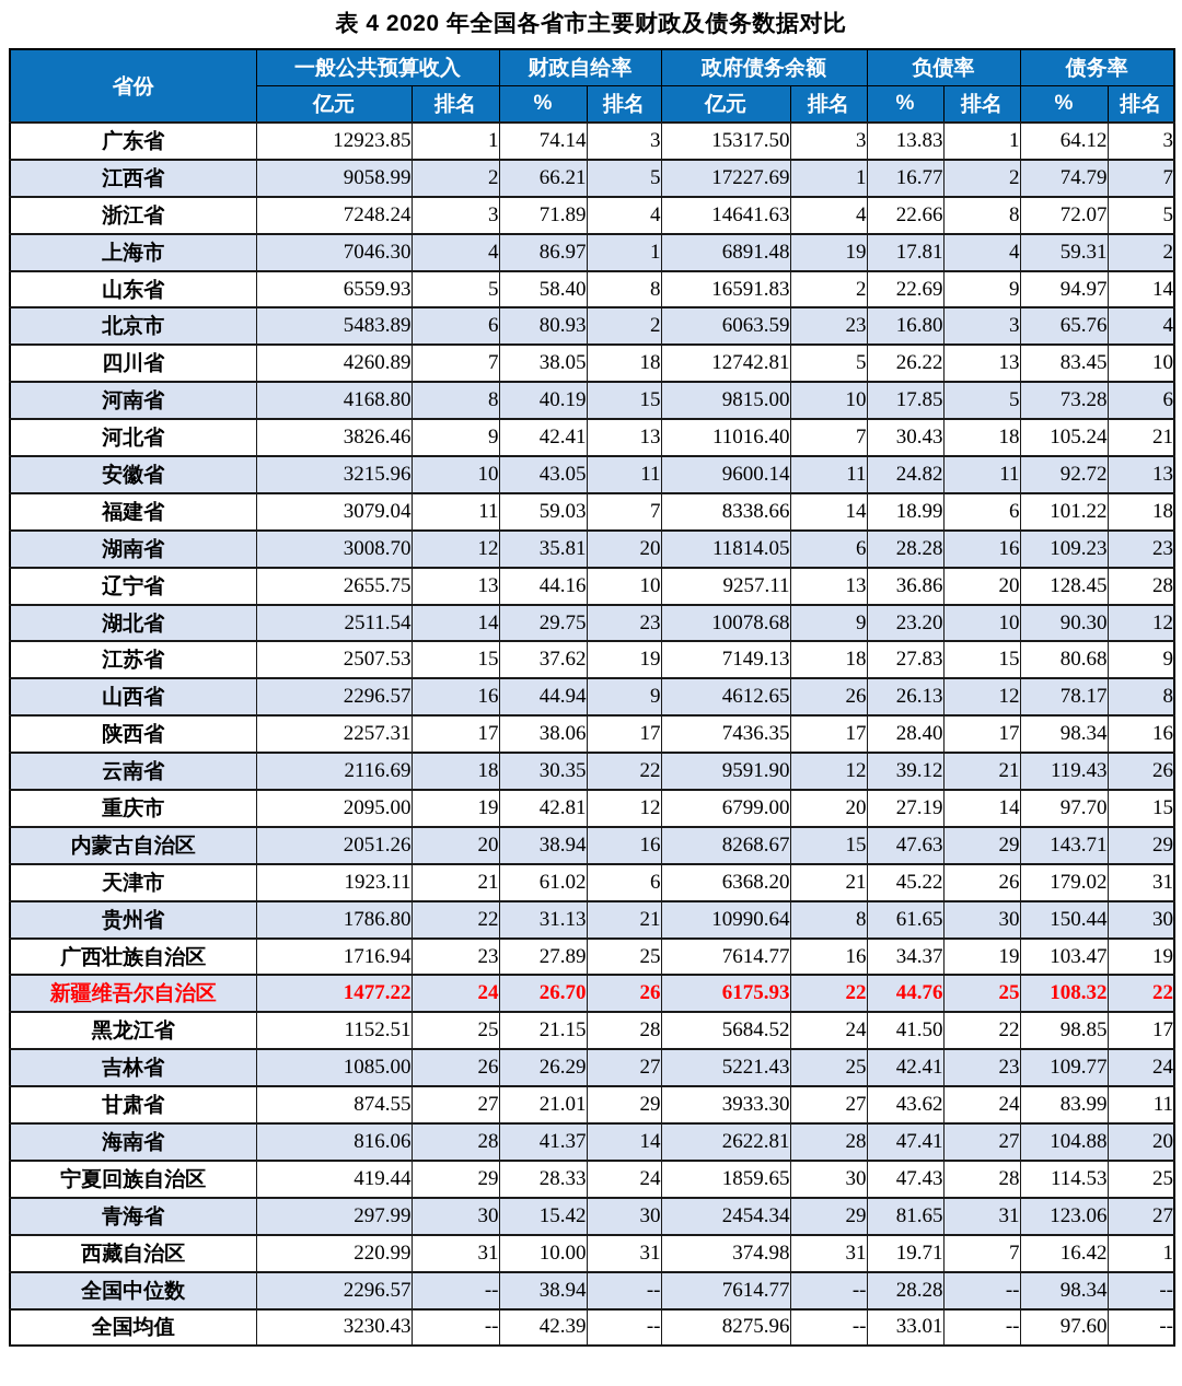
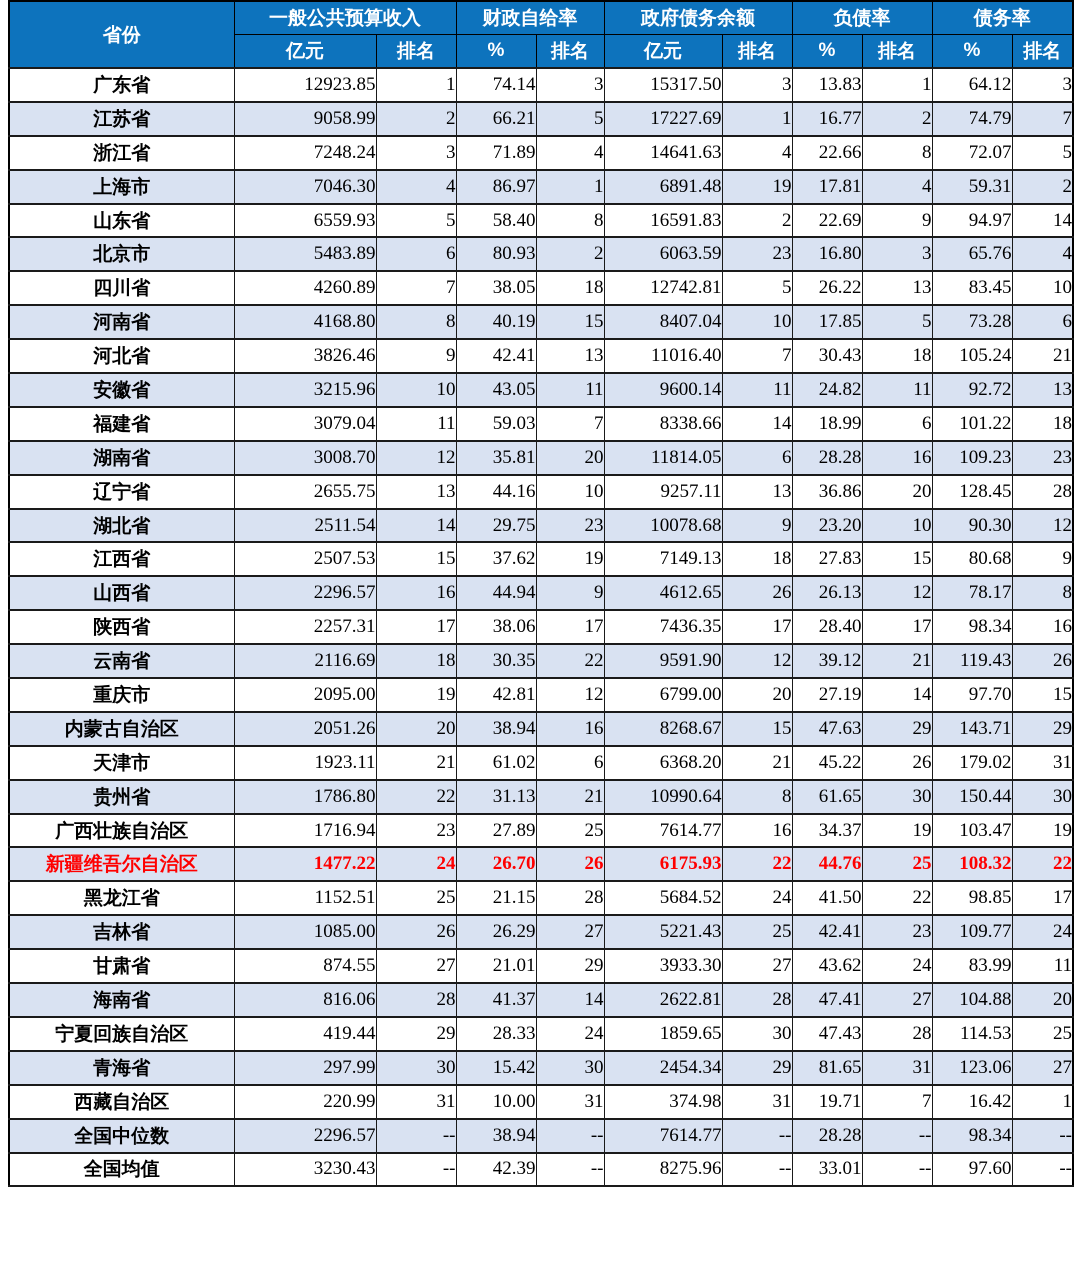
- 表 4 2020 年全国各省市主要财政及债务数据对比
  省份	一般公共预算收入	财政自给率	政府债务余额	负债率	债务率
  亿元	排名	%	排名	亿元	排名	%	排名	%	排名
  广东省	12923.85	1	74.14	3	15317.50	3	13.83	1	64.12	3
- 江西省	9058.99	2	66.21	5	17227.69	1	16.77	2	74.79	7
+ 江苏省	9058.99	2	66.21	5	17227.69	1	16.77	2	74.79	7
  浙江省	7248.24	3	71.89	4	14641.63	4	22.66	8	72.07	5
  上海市	7046.30	4	86.97	1	6891.48	19	17.81	4	59.31	2
  山东省	6559.93	5	58.40	8	16591.83	2	22.69	9	94.97	14
  北京市	5483.89	6	80.93	2	6063.59	23	16.80	3	65.76	4
  四川省	4260.89	7	38.05	18	12742.81	5	26.22	13	83.45	10
- 河南省	4168.80	8	40.19	15	9815.00	10	17.85	5	73.28	6
+ 河南省	4168.80	8	40.19	15	8407.04	10	17.85	5	73.28	6
  河北省	3826.46	9	42.41	13	11016.40	7	30.43	18	105.24	21
  安徽省	3215.96	10	43.05	11	9600.14	11	24.82	11	92.72	13
  福建省	3079.04	11	59.03	7	8338.66	14	18.99	6	101.22	18
  湖南省	3008.70	12	35.81	20	11814.05	6	28.28	16	109.23	23
  辽宁省	2655.75	13	44.16	10	9257.11	13	36.86	20	128.45	28
  湖北省	2511.54	14	29.75	23	10078.68	9	23.20	10	90.30	12
- 江苏省	2507.53	15	37.62	19	7149.13	18	27.83	15	80.68	9
+ 江西省	2507.53	15	37.62	19	7149.13	18	27.83	15	80.68	9
  山西省	2296.57	16	44.94	9	4612.65	26	26.13	12	78.17	8
  陕西省	2257.31	17	38.06	17	7436.35	17	28.40	17	98.34	16
  云南省	2116.69	18	30.35	22	9591.90	12	39.12	21	119.43	26
  重庆市	2095.00	19	42.81	12	6799.00	20	27.19	14	97.70	15
  内蒙古自治区	2051.26	20	38.94	16	8268.67	15	47.63	29	143.71	29
  天津市	1923.11	21	61.02	6	6368.20	21	45.22	26	179.02	31
  贵州省	1786.80	22	31.13	21	10990.64	8	61.65	30	150.44	30
  广西壮族自治区	1716.94	23	27.89	25	7614.77	16	34.37	19	103.47	19
  新疆维吾尔自治区	1477.22	24	26.70	26	6175.93	22	44.76	25	108.32	22
  黑龙江省	1152.51	25	21.15	28	5684.52	24	41.50	22	98.85	17
  吉林省	1085.00	26	26.29	27	5221.43	25	42.41	23	109.77	24
  甘肃省	874.55	27	21.01	29	3933.30	27	43.62	24	83.99	11
  海南省	816.06	28	41.37	14	2622.81	28	47.41	27	104.88	20
  宁夏回族自治区	419.44	29	28.33	24	1859.65	30	47.43	28	114.53	25
  青海省	297.99	30	15.42	30	2454.34	29	81.65	31	123.06	27
  西藏自治区	220.99	31	10.00	31	374.98	31	19.71	7	16.42	1
  全国中位数	2296.57	--	38.94	--	7614.77	--	28.28	--	98.34	--
  全国均值	3230.43	--	42.39	--	8275.96	--	33.01	--	97.60	--
